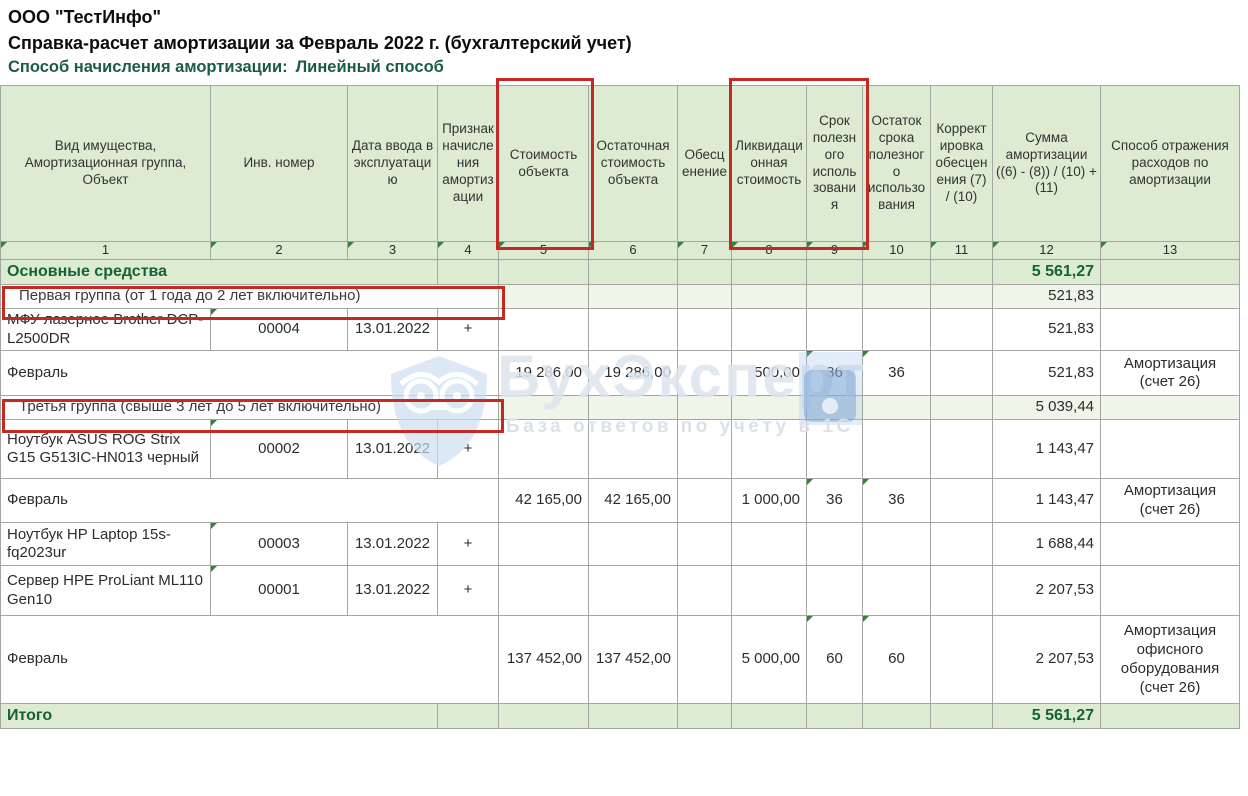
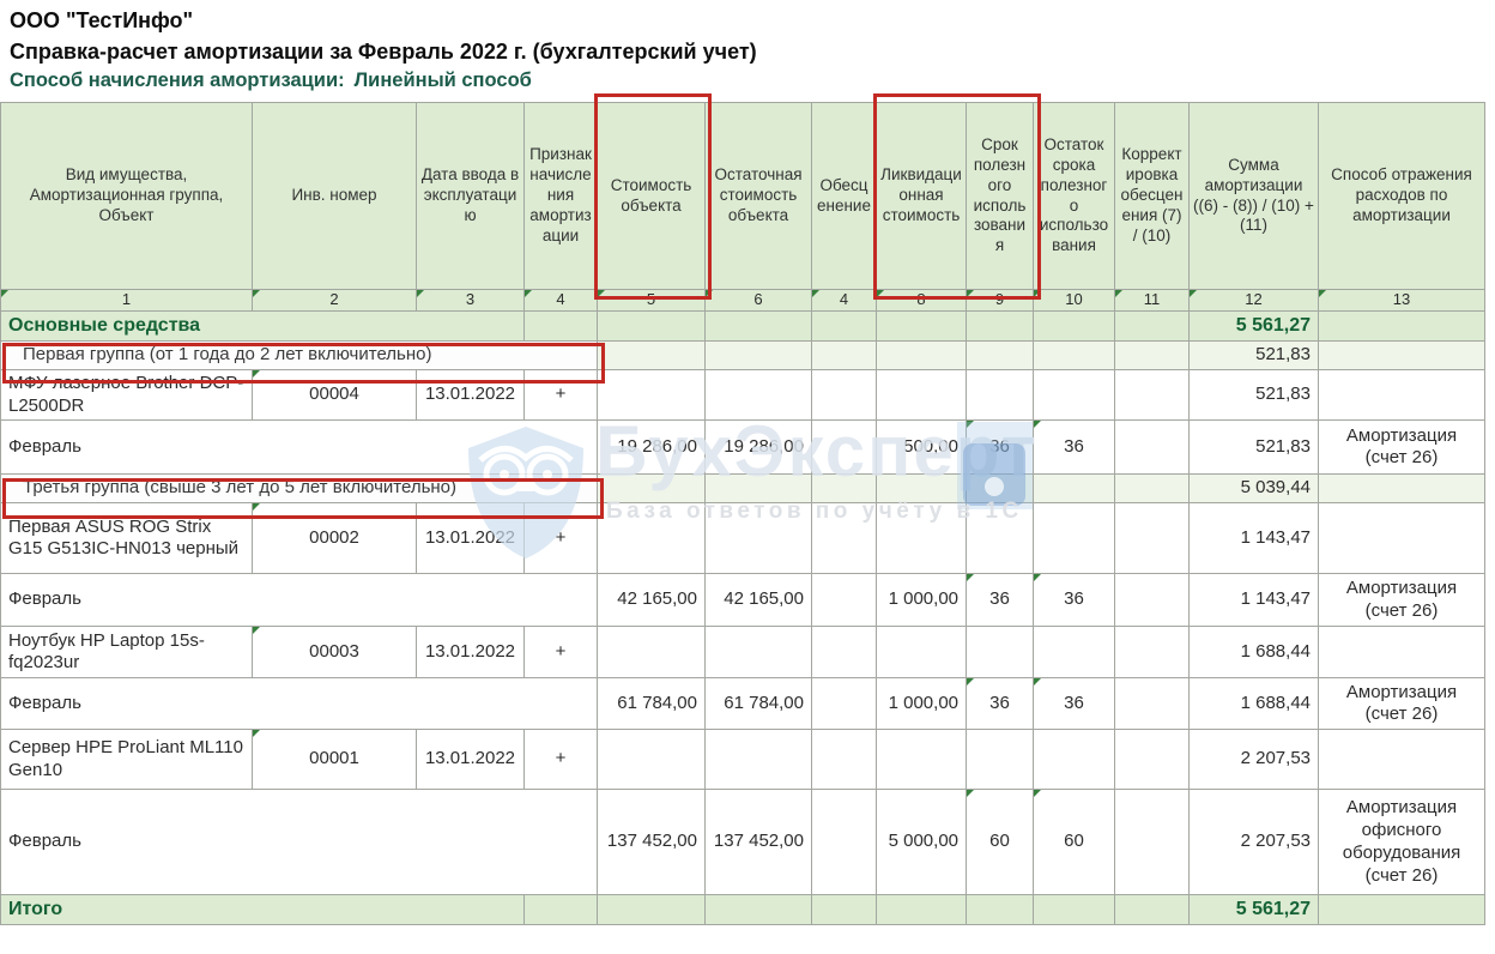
  ООО "ТестИнфо"
  Справка-расчет амортизации за Февраль 2022 г. (бухгалтерский учет)
  Способ начисления амортизации: Линейный способ
  Вид имущества, Амортизационная группа, Объект	Инв. номер	Дата ввода в эксплуатацию	Признак начисления амортизации	Стоимость объекта	Остаточная стоимость объекта	Обесценение	Ликвидационная стоимость	Срок полезного использования	Остаток срока полезного использования	Корректировка обесценения (7) / (10)	Сумма амортизации ((6) - (8)) / (10) + (11)	Способ отражения расходов по амортизации
- 1	2	3	4	5	6	7	8	9	10	11	12	13
+ 1	2	3	4	5	6	4	8	9	10	11	12	13
  Основные средства									5 561,27
  Первая группа (от 1 года до 2 лет включительно)								521,83
  МФУ лазерное Brother DCP-L2500DR	00004	13.01.2022	+								521,83
  Февраль	19 286,00	19 286,00		500,00	36	36		521,83	Амортизация (счет 26)
  Третья группа (свыше 3 лет до 5 лет включительно)								5 039,44
- Ноутбук ASUS ROG Strix G15 G513IC-HN013 черный	00002	13.01.2022	+								1 143,47
+ Первая ASUS ROG Strix G15 G513IC-HN013 черный	00002	13.01.2022	+								1 143,47
  Февраль	42 165,00	42 165,00		1 000,00	36	36		1 143,47	Амортизация (счет 26)
  Ноутбук HP Laptop 15s-fq2023ur	00003	13.01.2022	+								1 688,44
+ Февраль	61 784,00	61 784,00		1 000,00	36	36		1 688,44	Амортизация (счет 26)
  Сервер HPE ProLiant ML110 Gen10	00001	13.01.2022	+								2 207,53
  Февраль	137 452,00	137 452,00		5 000,00	60	60		2 207,53	Амортизация офисного оборудования (счет 26)
  Итого									5 561,27
  БухЭксперт
  База ответов по учёту в 1С
